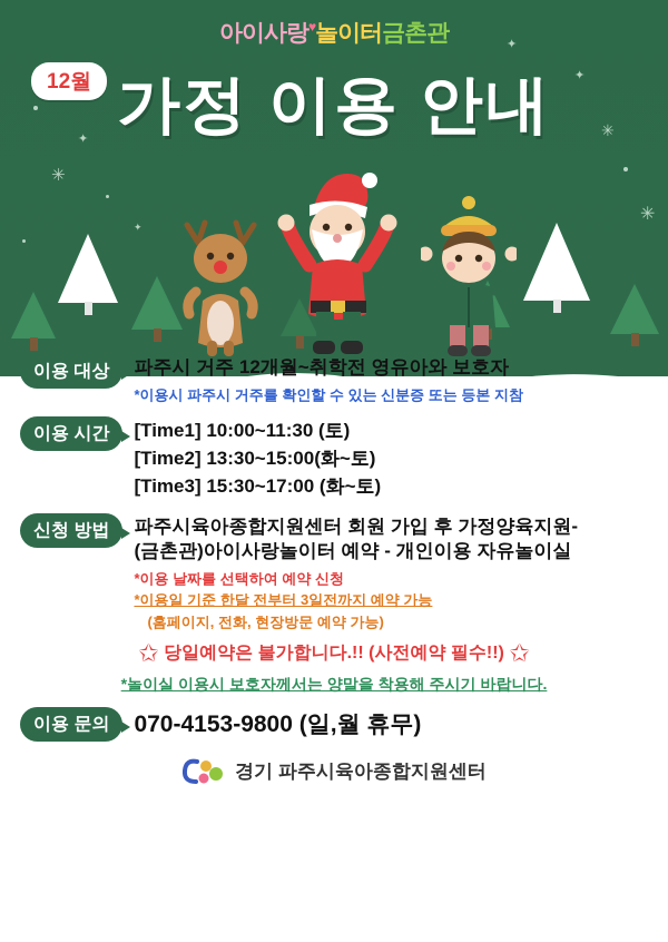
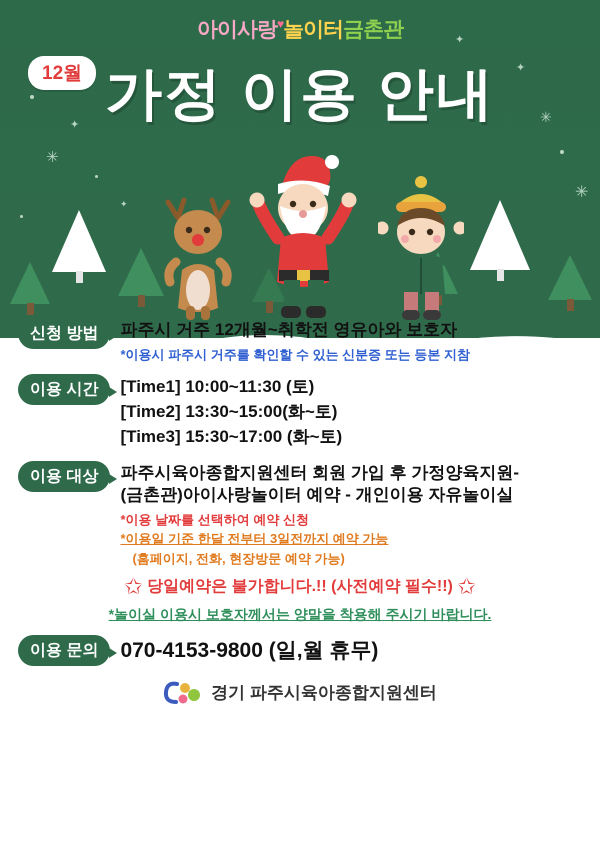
  ✦
  ✳
  ✳
  ✳
  ✦
  ✦
  ✦
  아이사랑♥놀이터금촌관
  12월
  가정 이용 안내
- 이용 대상
+ 신청 방법
  파주시 거주 12개월~취학전 영유아와 보호자
  *이용시 파주시 거주를 확인할 수 있는 신분증 또는 등본 지참
  이용 시간
  [Time1] 10:00~11:30 (토)
  [Time2] 13:30~15:00(화~토)
  [Time3] 15:30~17:00 (화~토)
- 신청 방법
+ 이용 대상
  파주시육아종합지원센터 회원 가입 후 가정양육지원-
  (금촌관)아이사랑놀이터 예약 - 개인이용 자유놀이실
  *이용 날짜를 선택하여 예약 신청
  *이용일 기준 한달 전부터 3일전까지 예약 가능
  (홈페이지, 전화, 현장방문 예약 가능)
  ✩ 당일예약은 불가합니다.!! (사전예약 필수!!) ✩
  *놀이실 이용시 보호자께서는 양말을 착용해 주시기 바랍니다.
  이용 문의
  070-4153-9800 (일,월 휴무)
  경기 파주시육아종합지원센터
